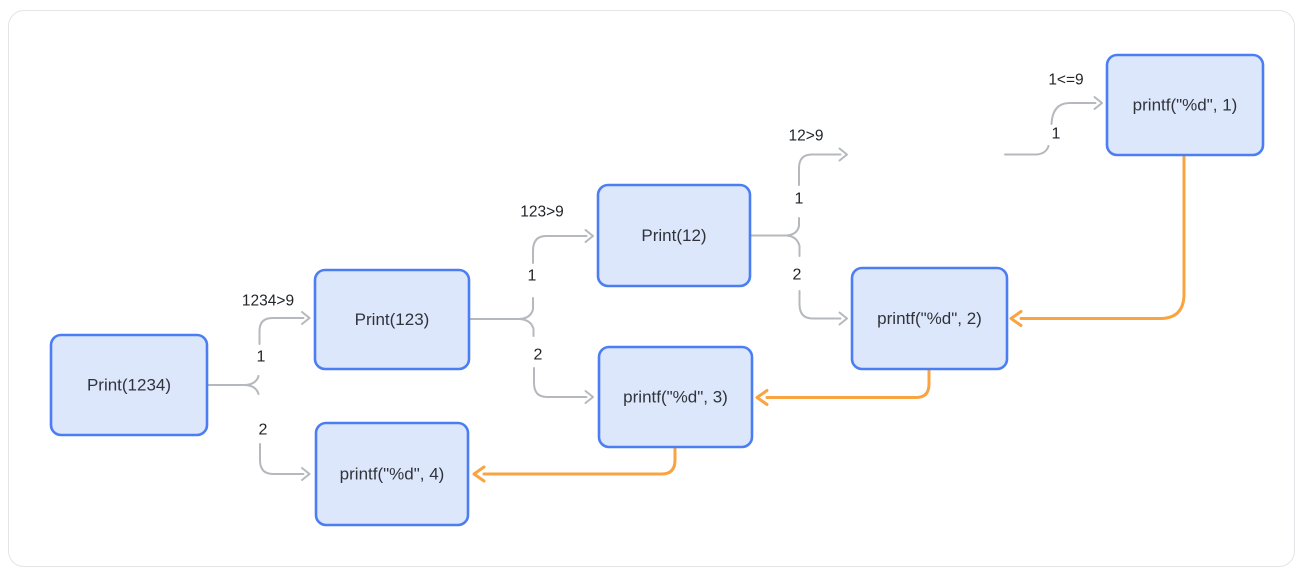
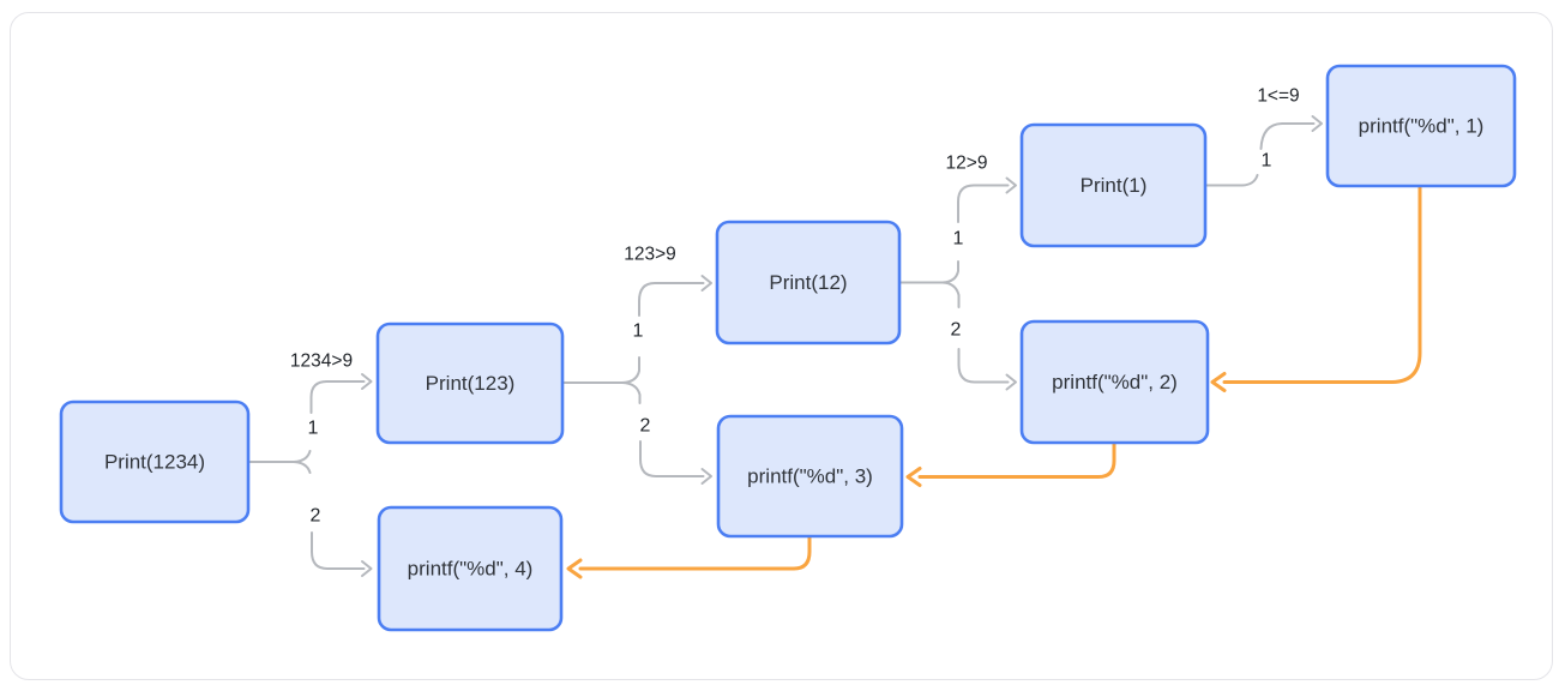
  Print(1234)
  Print(123)
  Print(12)
+ Print(1)
  printf("%d", 1)
  printf("%d", 2)
  printf("%d", 3)
  printf("%d", 4)
  1234>9
  1
  2
  123>9
  1
  2
  12>9
  1
  2
  1<=9
  1
